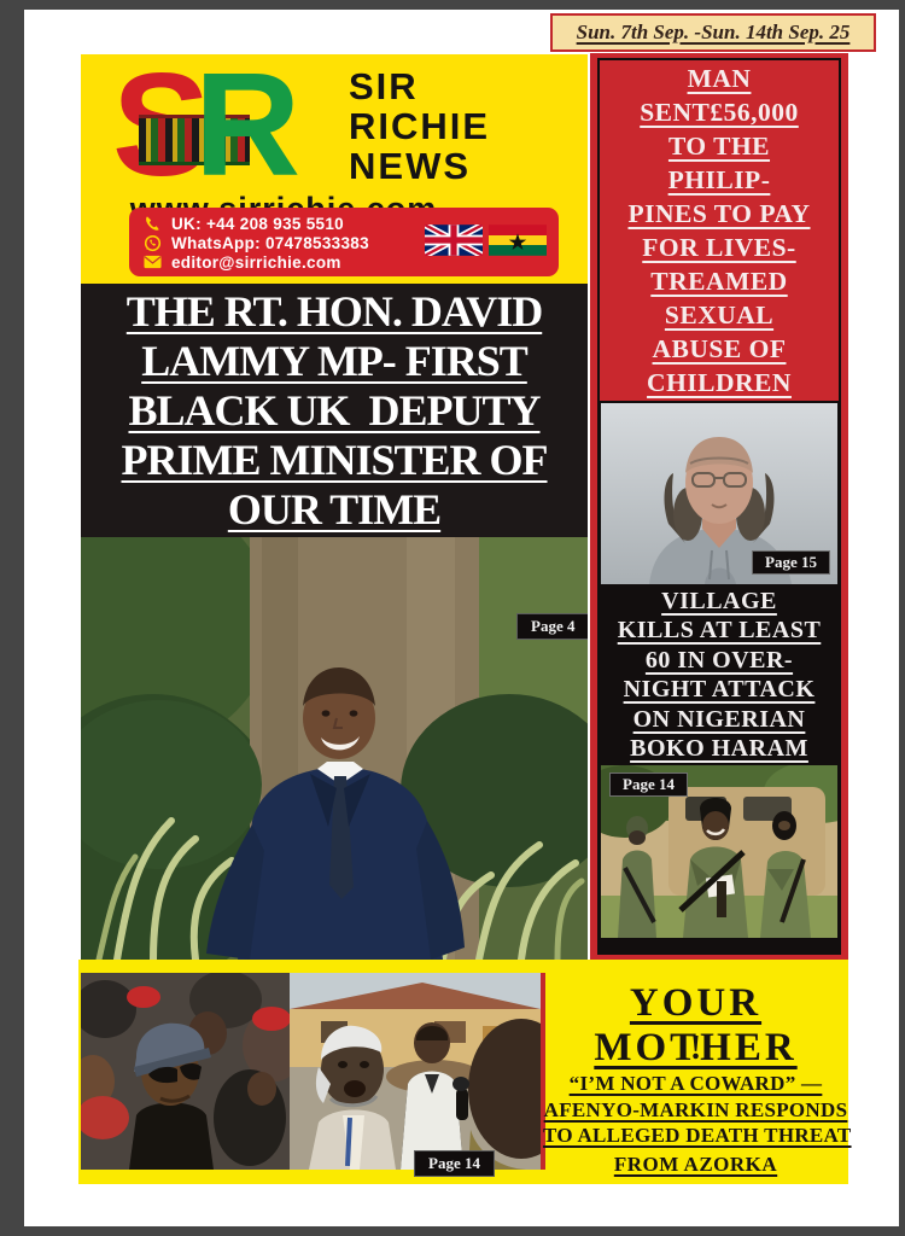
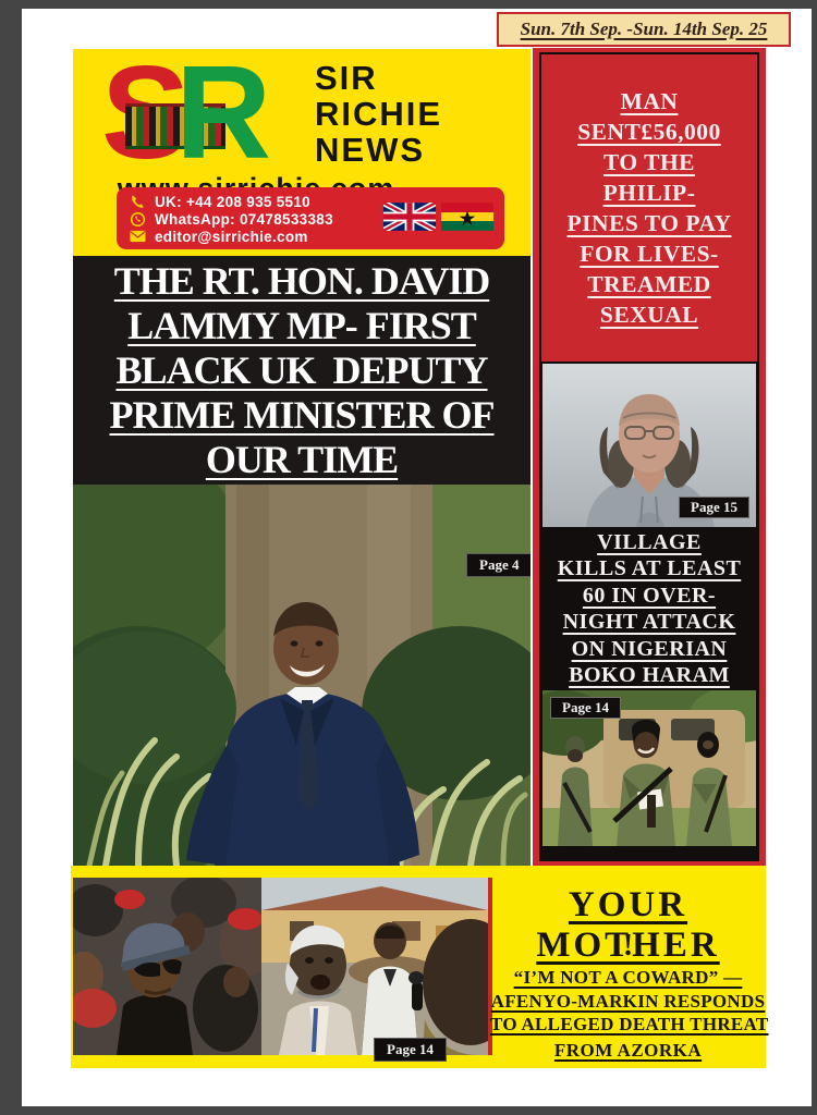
  Sun. 7th Sep. -Sun. 14th Sep. 25
  R
  SIR
  RICHIE
  NEWS
  UK: +44 208 935 5510
  WhatsApp: 07478533383
  editor@sirrichie.com
  THE RT. HON. DAVID
  LAMMY MP- FIRST
  BLACK UK DEPUTY
  PRIME MINISTER OF
  OUR TIME
  Page 4
  MAN
  SENT£56,000
  TO THE
  PHILIP-
  PINES TO PAY
  FOR LIVES-
  TREAMED
  SEXUAL
- ABUSE OF
- CHILDREN
  Page 15
  VILLAGE
  KILLS AT LEAST
  60 IN OVER-
  NIGHT ATTACK
  ON NIGERIAN
  BOKO HARAM
  Page 14
  Page 14
  YOUR MOTHER
  !
  “I’M NOT A COWARD” —
  AFENYO-MARKIN RESPONDS
  TO ALLEGED DEATH THREAT
  FROM AZORKA
